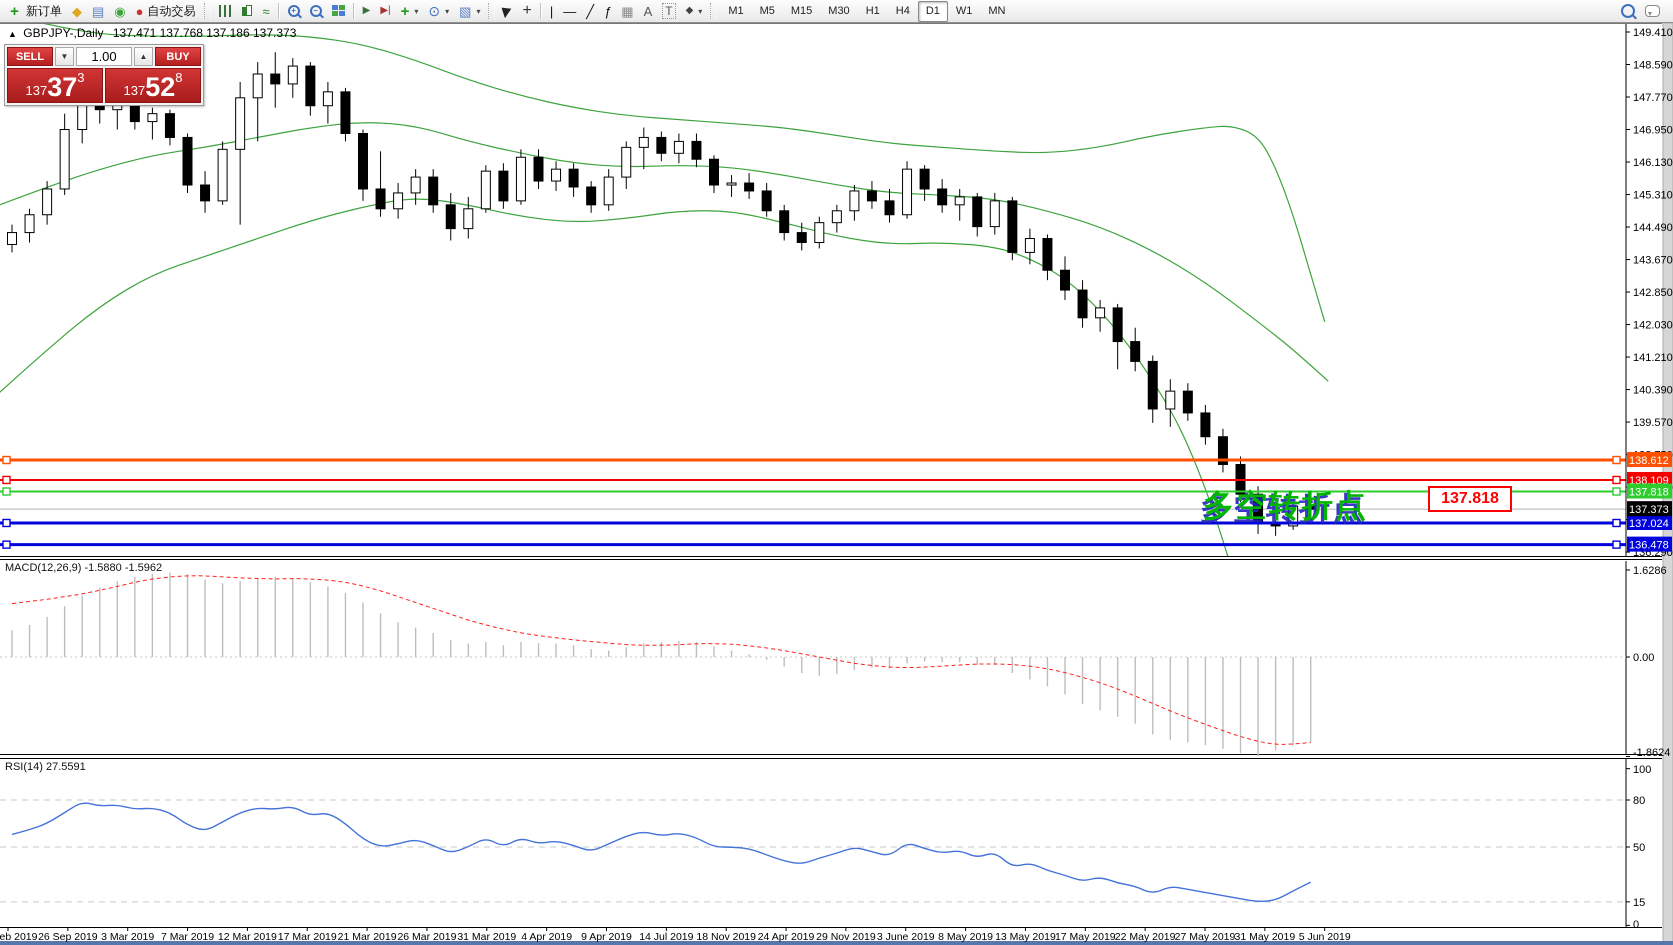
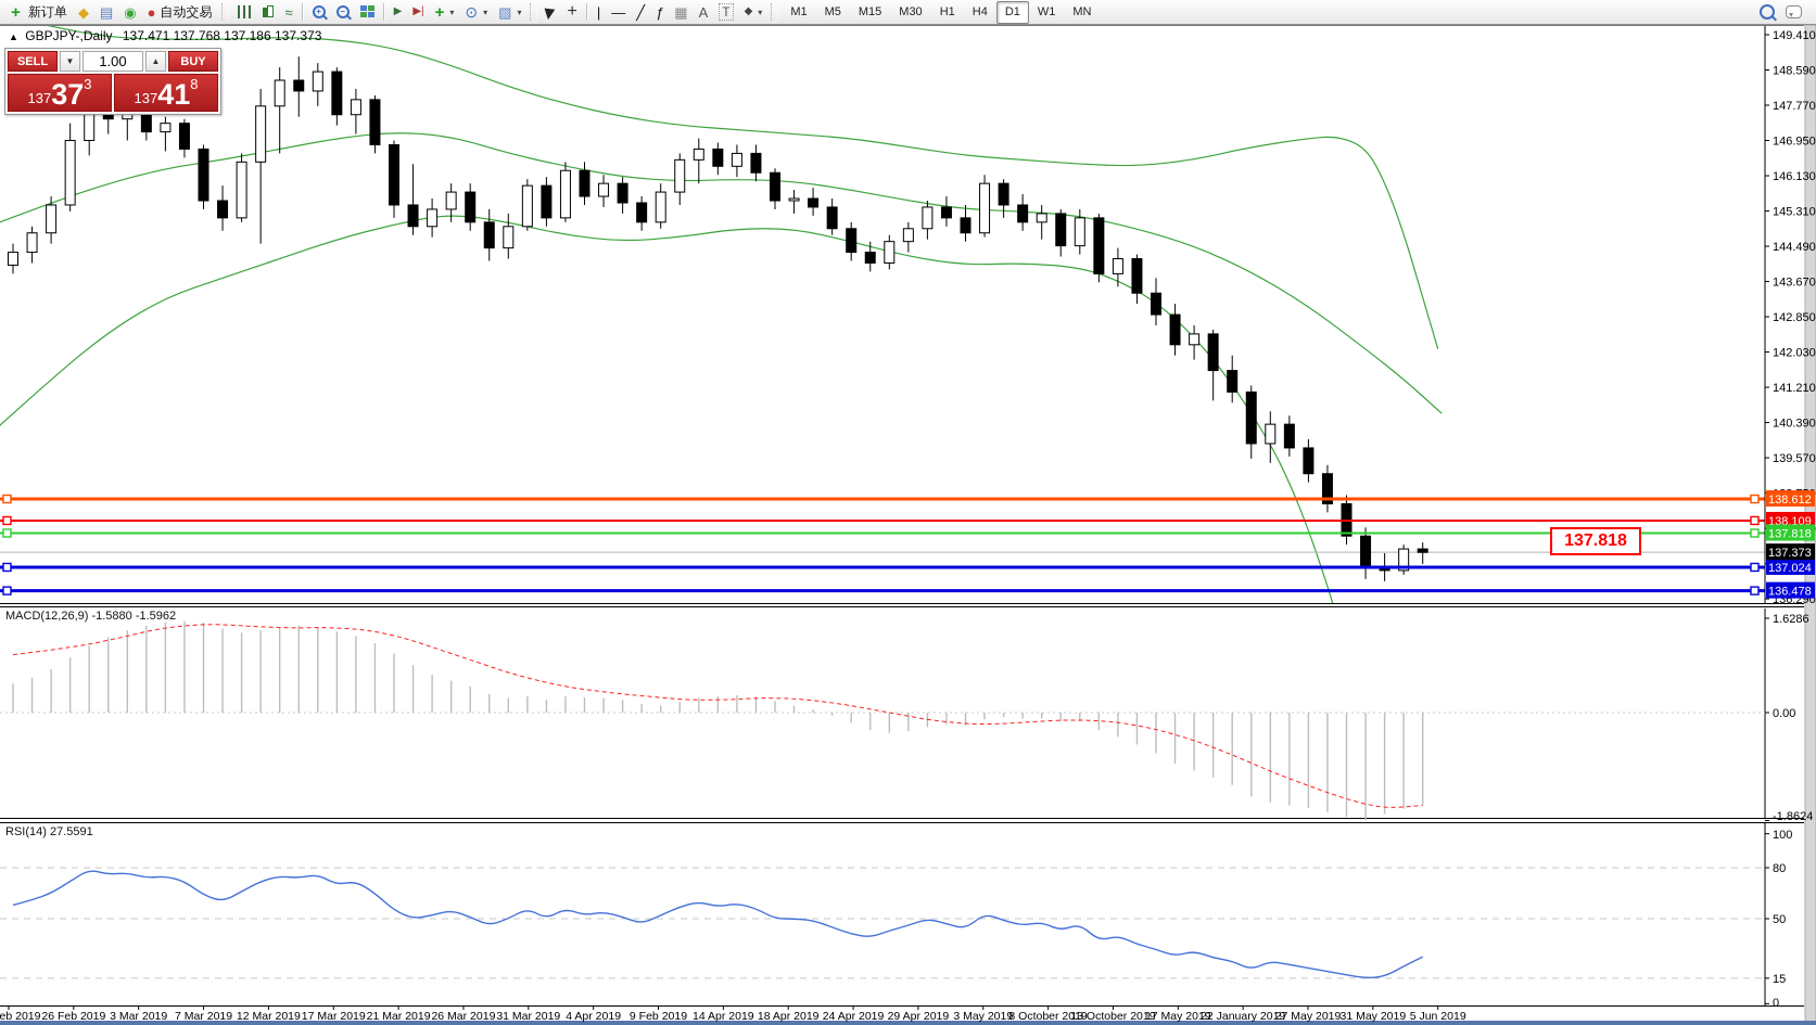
  +
  新订单
  ◆
  ▤
  ◉
  ●
  自动交易
  ≈
  +
  −
  ▶
  ▶|
  +
  ▾
  ⊙
  ▾
  ▧
  ▾
  +
  |
  —
  ╱
  ƒ
  ▦
  A
  T
  ◆
  ▾
  M1
  M5
  M15
  M30
  H1
  H4
  D1
  W1
  MN
  149.410
  148.590
  147.770
  146.950
  146.130
  145.310
  144.490
  143.670
  142.850
  142.030
  141.210
  140.390
  139.570
  136.290
  138.612
  138.109
  137.818
  137.024
  136.478
  137.373
  1.6286
  0.00
  -1.8624
  100
  80
  50
  15
  0
- 26 Sep 2019
+ 26 Feb 2019
  3 Mar 2019
  7 Mar 2019
  12 Mar 2019
  17 Mar 2019
  21 Mar 2019
  26 Mar 2019
  31 Mar 2019
  4 Apr 2019
- 9 Apr 2019
+ 9 Feb 2019
- 14 Jul 2019
+ 14 Apr 2019
- 18 Nov 2019
+ 18 Apr 2019
  24 Apr 2019
- 29 Nov 2019
+ 29 Apr 2019
- 3 June 2019
+ 3 May 2019
- 8 May 2019
+ 8 October 2019
- 13 May 2019
+ 13 October 2019
  17 May 2019
- 22 May 2019
+ 22 January 2019
  27 May 2019
  31 May 2019
  5 Jun 2019
  ▲ GBPJPY-,Daily 137.471 137.768 137.186 137.373
  SELL
  ▼
  1.00
  ▲
  BUY
  137
  37
  3
  137
- 52
+ 41
  8
  MACD(12,26,9) -1.5880 -1.5962
  RSI(14) 27.5591
- 多空转折点
  137.818
